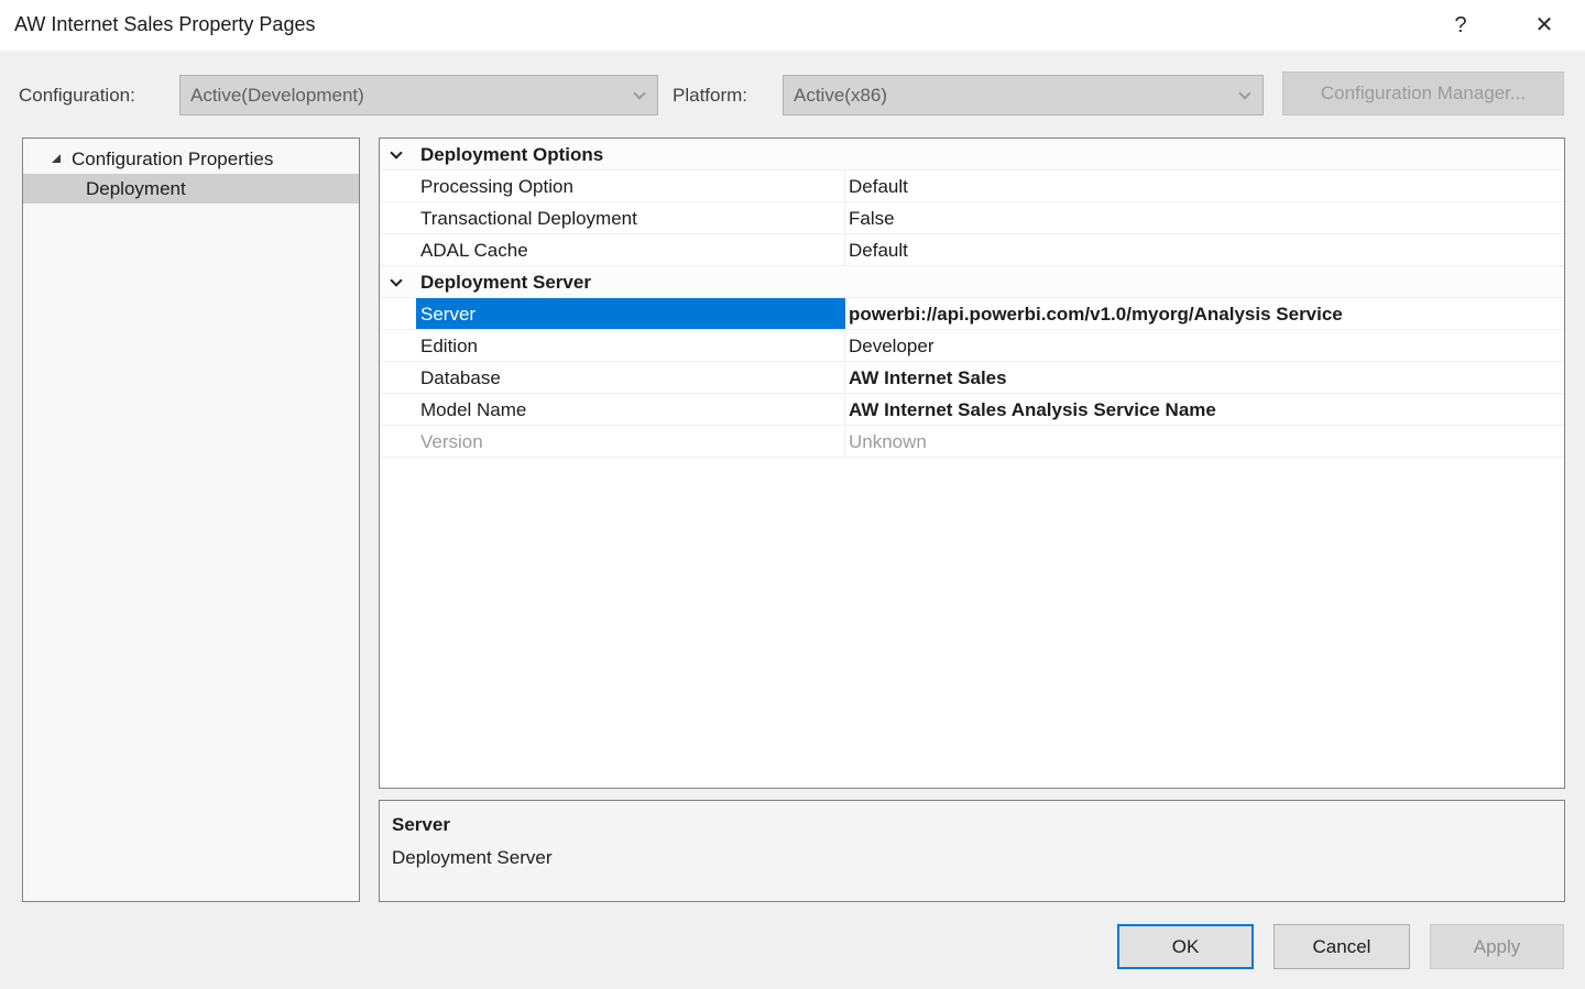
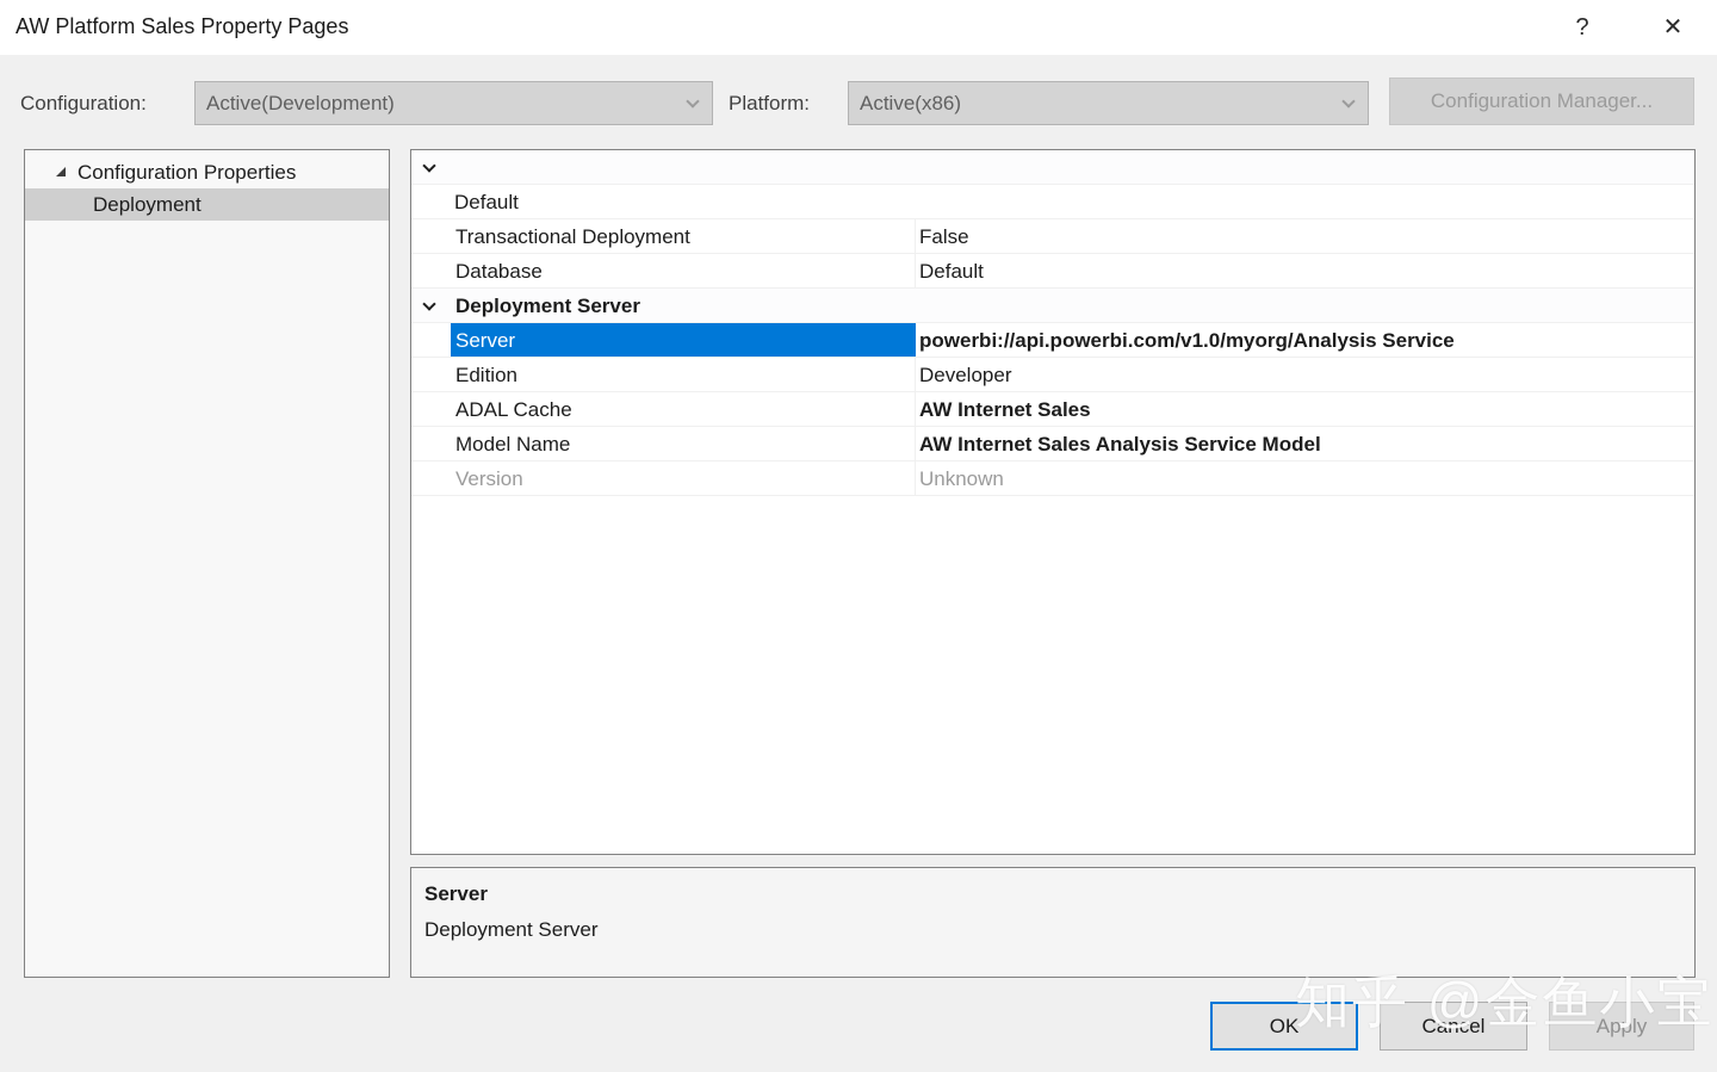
- AW Internet Sales Property Pages
+ AW Platform Sales Property Pages
  ?
  ✕
  Configuration:
  Active(Development)
  Platform:
  Active(x86)
  Configuration Manager...
  Configuration Properties
  Deployment
- Deployment Options
- Processing Option
  Default
  Transactional Deployment
  False
- ADAL Cache
+ Database
  Default
  Deployment Server
  Server
  powerbi://api.powerbi.com/v1.0/myorg/Analysis Service
  Edition
  Developer
- Database
+ ADAL Cache
  AW Internet Sales
  Model Name
- AW Internet Sales Analysis Service Name
+ AW Internet Sales Analysis Service Model
  Version
  Unknown
  Server
  Deployment Server
  OK
  Cancel
  Apply
+ 知乎 @金鱼小宝
